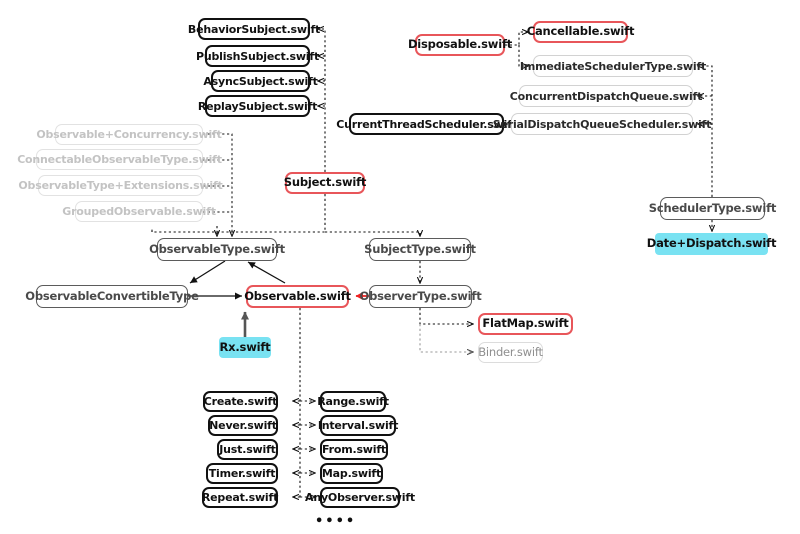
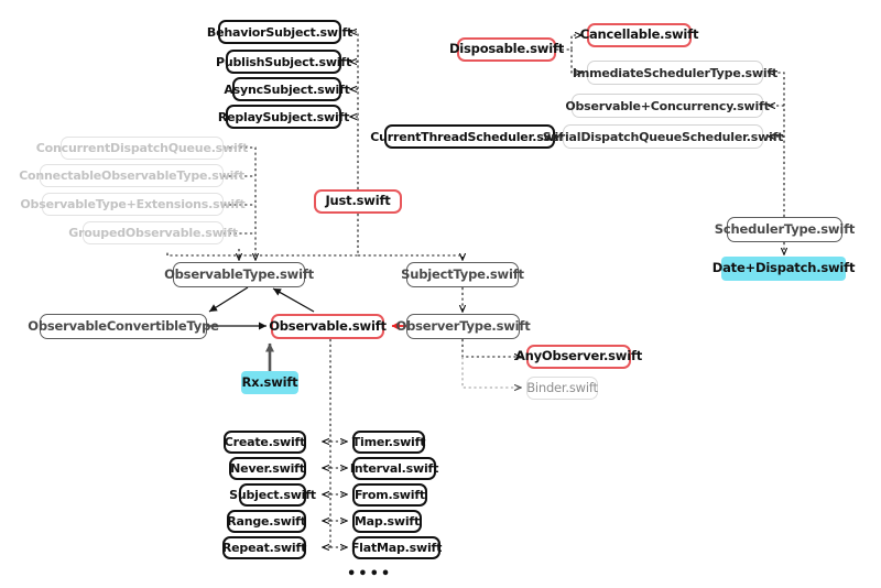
  BehaviorSubject.swift
  PublishSubject.swift
  AsyncSubject.swift
  ReplaySubject.swift
  Disposable.swift
  Cancellable.swift
  ImmediateSchedulerType.swift
- ConcurrentDispatchQueue.swift
+ Observable+Concurrency.swift
  CurrentThreadScheduler.swif
  SerialDispatchQueueScheduler.swift
- Observable+Concurrency.swift
+ ConcurrentDispatchQueue.swift
  ConnectableObservableType.swift
  ObservableType+Extensions.swift
  GroupedObservable.swift
- Subject.swift
+ Just.swift
  SchedulerType.swift
  Date+Dispatch.swift
  ObservableType.swift
  SubjectType.swift
  ObservableConvertibleType
  Observable.swift
  ObserverType.swift
- FlatMap.swift
+ AnyObserver.swift
  Binder.swift
  Rx.swift
  Create.swift
  Never.swift
- Just.swift
+ Subject.swift
- Timer.swift
+ Range.swift
  Repeat.swift
- Range.swift
+ Timer.swift
  Interval.swift
  From.swift
  Map.swift
- AnyObserver.swift
+ FlatMap.swift
  ••••
